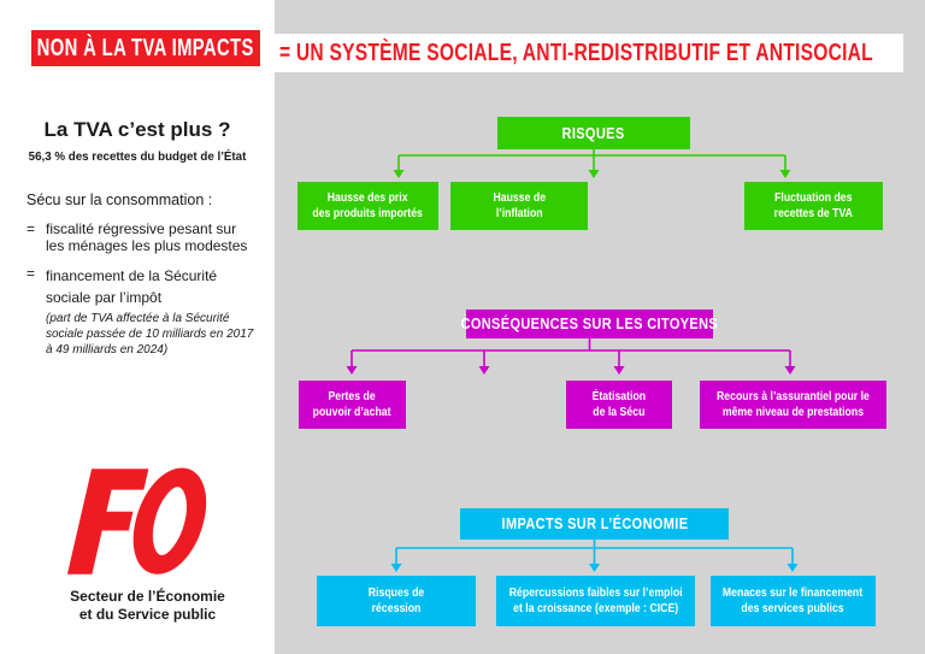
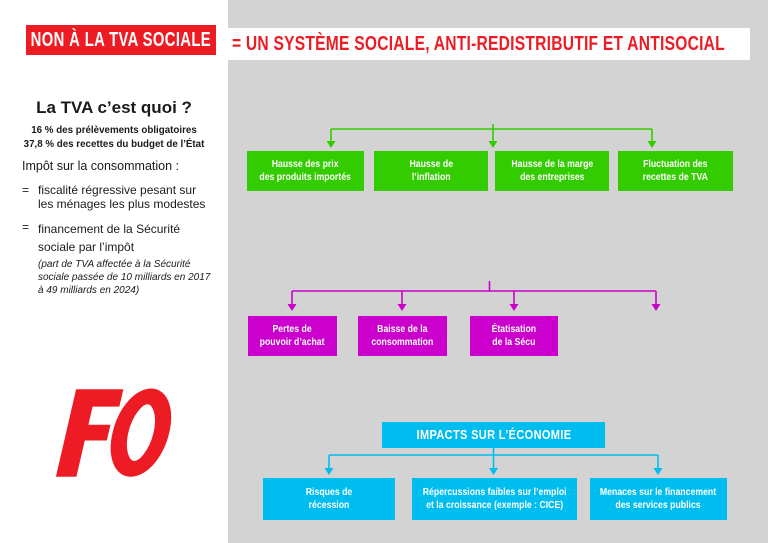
  = UN SYSTÈME SOCIALE, ANTI-REDISTRIBUTIF ET ANTISOCIAL
- NON À LA TVA IMPACTS
+ NON À LA TVA SOCIALE
- La TVA c’est plus ?
+ La TVA c’est quoi ?
+ 16 % des prélèvements obligatoires
- 56,3 % des recettes du budget de l’État
+ 37,8 % des recettes du budget de l’État
- Sécu sur la consommation :
+ Impôt sur la consommation :
  =
  fiscalité régressive pesant sur
  les ménages les plus modestes
  =
  financement de la Sécurité
  sociale par l’impôt
  (part de TVA affectée à la Sécurité
  sociale passée de 10 milliards en 2017
  à 49 milliards en 2024)
- Secteur de l’Économie
- et du Service public
- RISQUES
  Hausse des prix
  des produits importés
  Hausse de
  l’inflation
+ Hausse de la marge
+ des entreprises
  Fluctuation des
  recettes de TVA
- CONSÉQUENCES SUR LES CITOYENS
  Pertes de
  pouvoir d’achat
+ Baisse de la
+ consommation
  Étatisation
  de la Sécu
- Recours à l’assurantiel pour le
- même niveau de prestations
  IMPACTS SUR L’ÉCONOMIE
  Risques de
  récession
  Répercussions faibles sur l’emploi
  et la croissance (exemple : CICE)
  Menaces sur le financement
  des services publics
